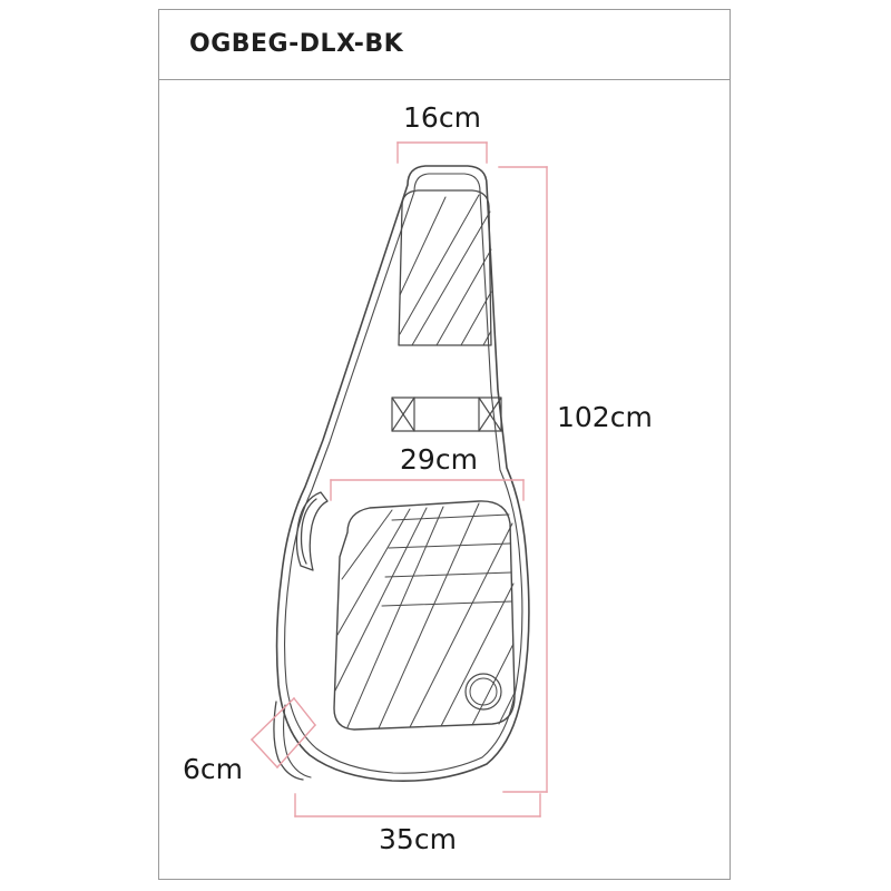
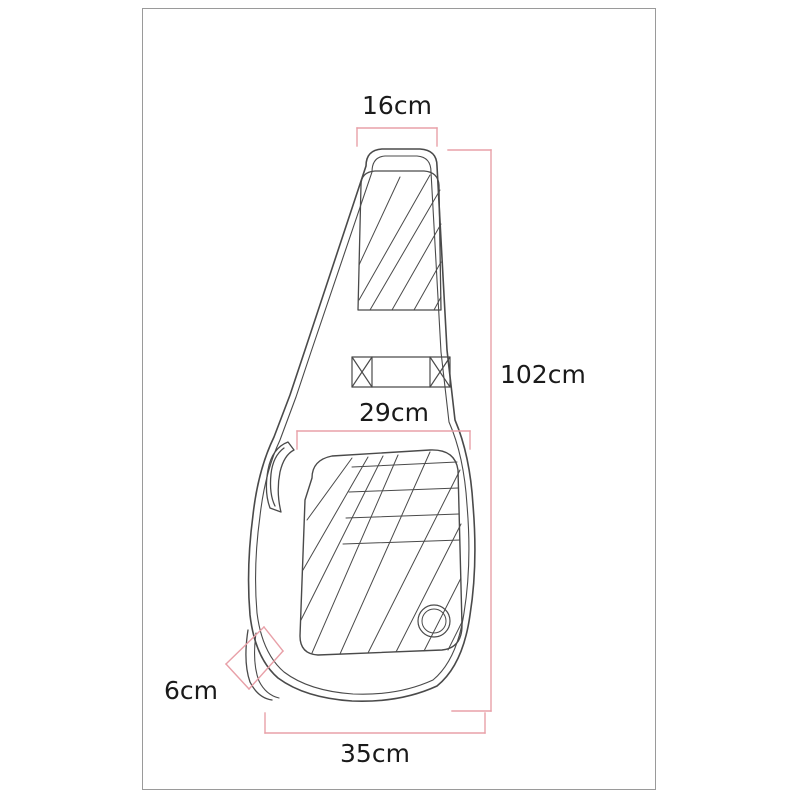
- OGBEG-DLX-BK
  16cm
  102cm
  29cm
  6cm
  35cm
